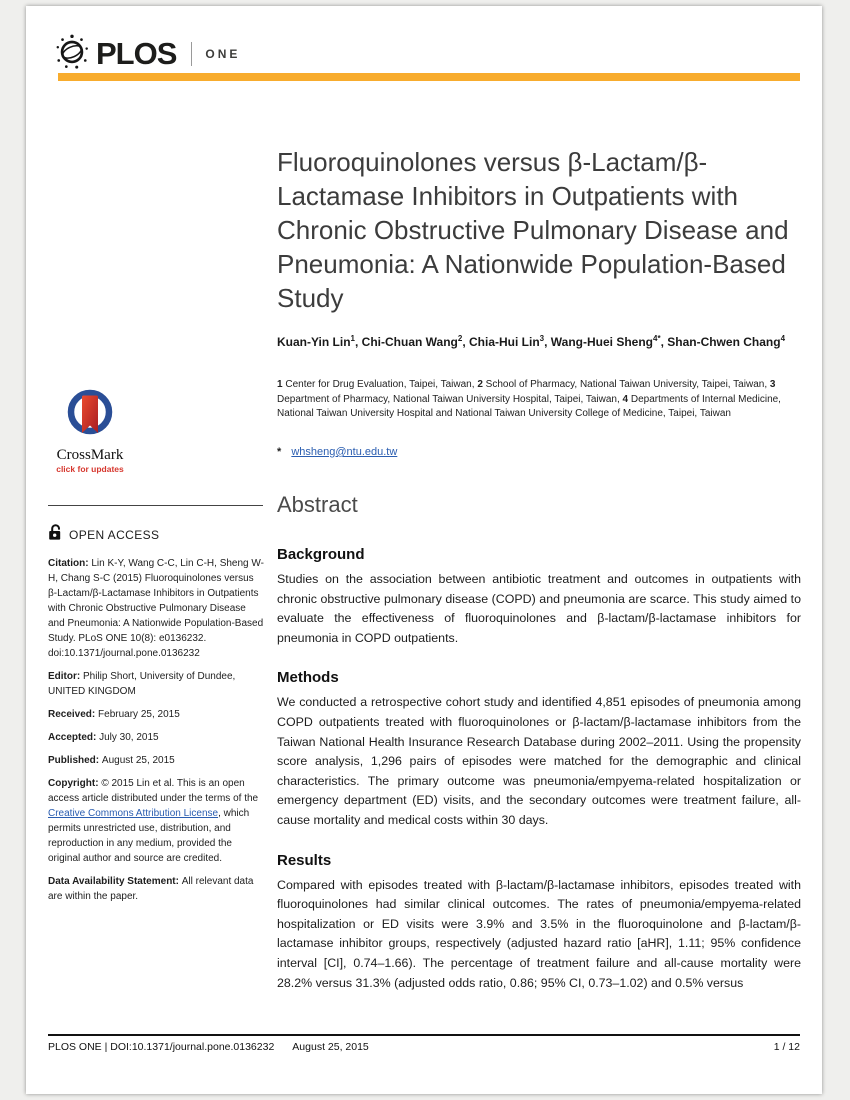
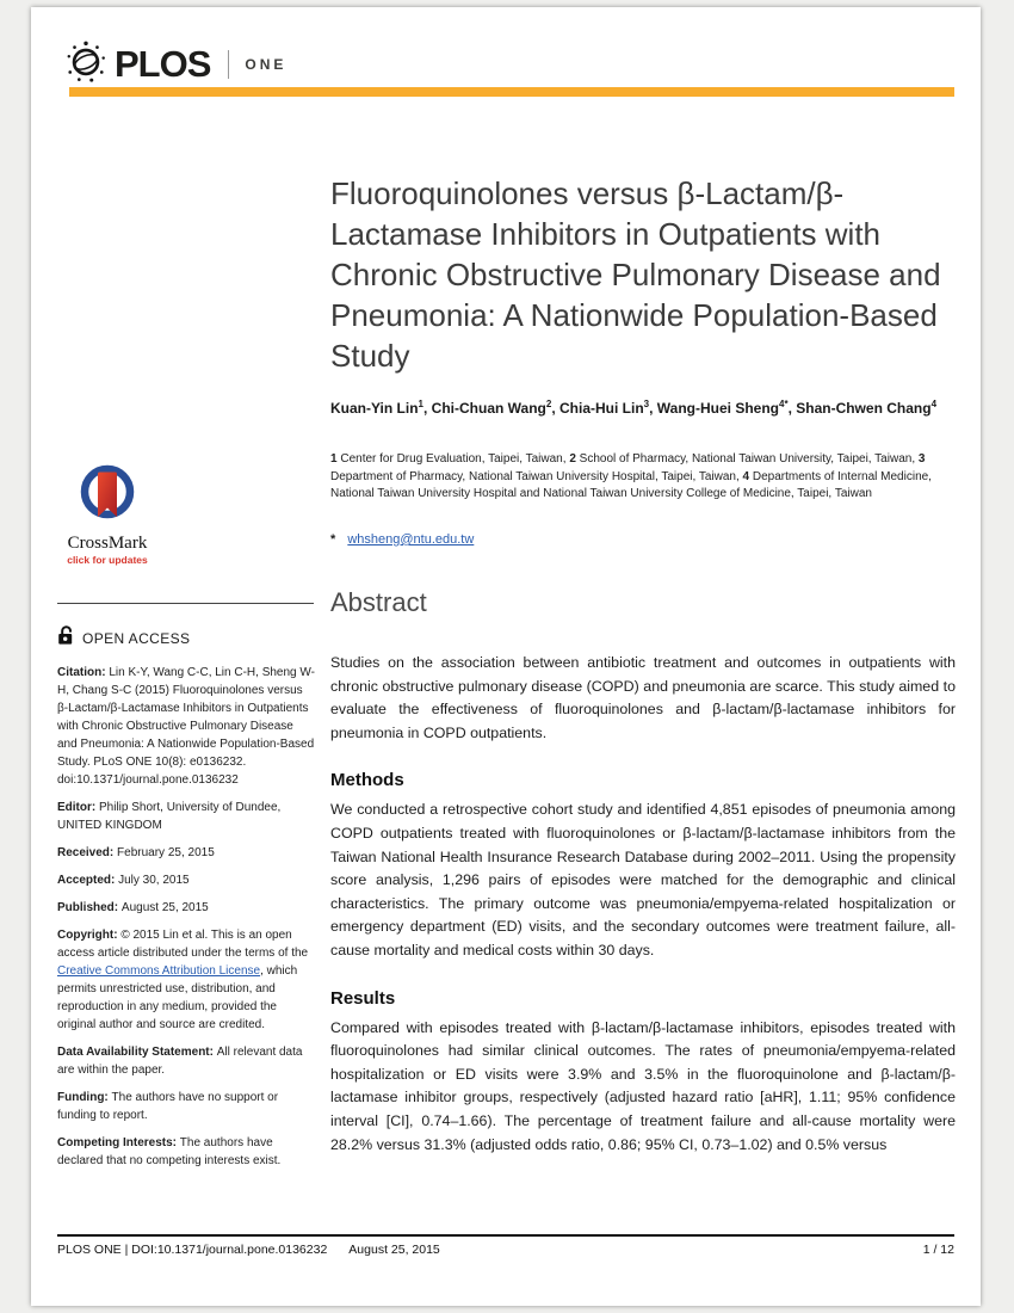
  PLOS
  ONE
  CrossMark
  click for updates
  OPEN ACCESS
  Citation: Lin K-Y, Wang C-C, Lin C-H, Sheng W-H, Chang S-C (2015) Fluoroquinolones versus β-Lactam/β-Lactamase Inhibitors in Outpatients with Chronic Obstructive Pulmonary Disease and Pneumonia: A Nationwide Population-Based Study. PLoS ONE 10(8): e0136232. doi:10.1371/journal.pone.0136232
  Editor: Philip Short, University of Dundee, UNITED KINGDOM
  Received: February 25, 2015
  Accepted: July 30, 2015
  Published: August 25, 2015
  Copyright: © 2015 Lin et al. This is an open access article distributed under the terms of the Creative Commons Attribution License, which permits unrestricted use, distribution, and reproduction in any medium, provided the original author and source are credited.
  Data Availability Statement: All relevant data are within the paper.
+ Funding: The authors have no support or funding to report.
+ Competing Interests: The authors have declared that no competing interests exist.
  Fluoroquinolones versus β-Lactam/β-Lactamase Inhibitors in Outpatients with Chronic Obstructive Pulmonary Disease and Pneumonia: A Nationwide Population-Based Study
  Kuan-Yin Lin1, Chi-Chuan Wang2, Chia-Hui Lin3, Wang-Huei Sheng4*, Shan-Chwen Chang4
  1 Center for Drug Evaluation, Taipei, Taiwan, 2 School of Pharmacy, National Taiwan University, Taipei, Taiwan, 3 Department of Pharmacy, National Taiwan University Hospital, Taipei, Taiwan, 4 Departments of Internal Medicine, National Taiwan University Hospital and National Taiwan University College of Medicine, Taipei, Taiwan
  * whsheng@ntu.edu.tw
  Abstract
- Background
  Studies on the association between antibiotic treatment and outcomes in outpatients with chronic obstructive pulmonary disease (COPD) and pneumonia are scarce. This study aimed to evaluate the effectiveness of fluoroquinolones and β-lactam/β-lactamase inhibitors for pneumonia in COPD outpatients.
  Methods
  We conducted a retrospective cohort study and identified 4,851 episodes of pneumonia among COPD outpatients treated with fluoroquinolones or β-lactam/β-lactamase inhibitors from the Taiwan National Health Insurance Research Database during 2002–2011. Using the propensity score analysis, 1,296 pairs of episodes were matched for the demographic and clinical characteristics. The primary outcome was pneumonia/empyema-related hospitalization or emergency department (ED) visits, and the secondary outcomes were treatment failure, all-cause mortality and medical costs within 30 days.
  Results
  Compared with episodes treated with β-lactam/β-lactamase inhibitors, episodes treated with fluoroquinolones had similar clinical outcomes. The rates of pneumonia/empyema-related hospitalization or ED visits were 3.9% and 3.5% in the fluoroquinolone and β-lactam/β-lactamase inhibitor groups, respectively (adjusted hazard ratio [aHR], 1.11; 95% confidence interval [CI], 0.74–1.66). The percentage of treatment failure and all-cause mortality were 28.2% versus 31.3% (adjusted odds ratio, 0.86; 95% CI, 0.73–1.02) and 0.5% versus
  PLOS ONE | DOI:10.1371/journal.pone.0136232
  August 25, 2015
  1 / 12
